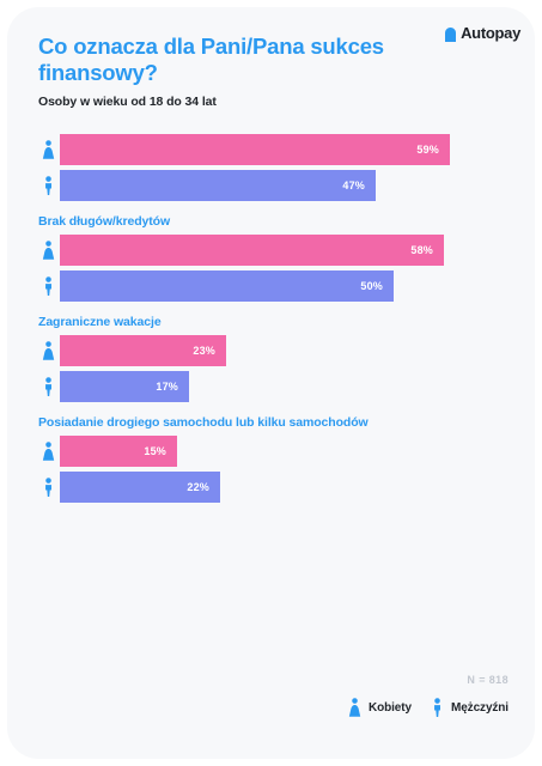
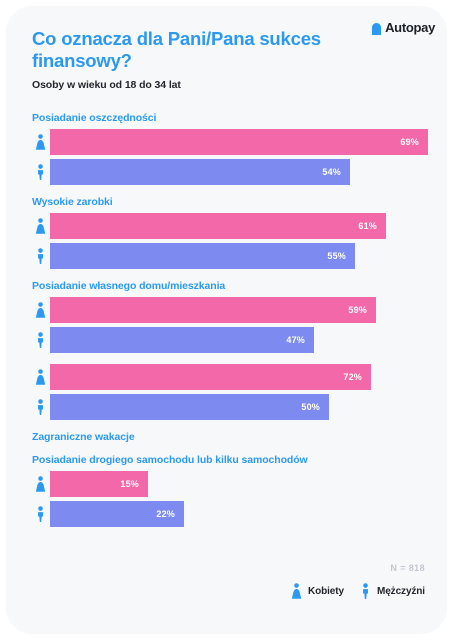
  Co oznacza dla Pani/Pana sukces finansowy?
  Osoby w wieku od 18 do 34 lat
  Autopay
+ Posiadanie oszczędności
+ 69%
+ 54%
+ Wysokie zarobki
+ 61%
+ 55%
+ Posiadanie własnego domu/mieszkania
  59%
  47%
- Brak długów/kredytów
- 58%
+ 72%
  50%
  Zagraniczne wakacje
- 23%
- 17%
  Posiadanie drogiego samochodu lub kilku samochodów
  15%
  22%
  N = 818
  Kobiety
  Mężczyźni
